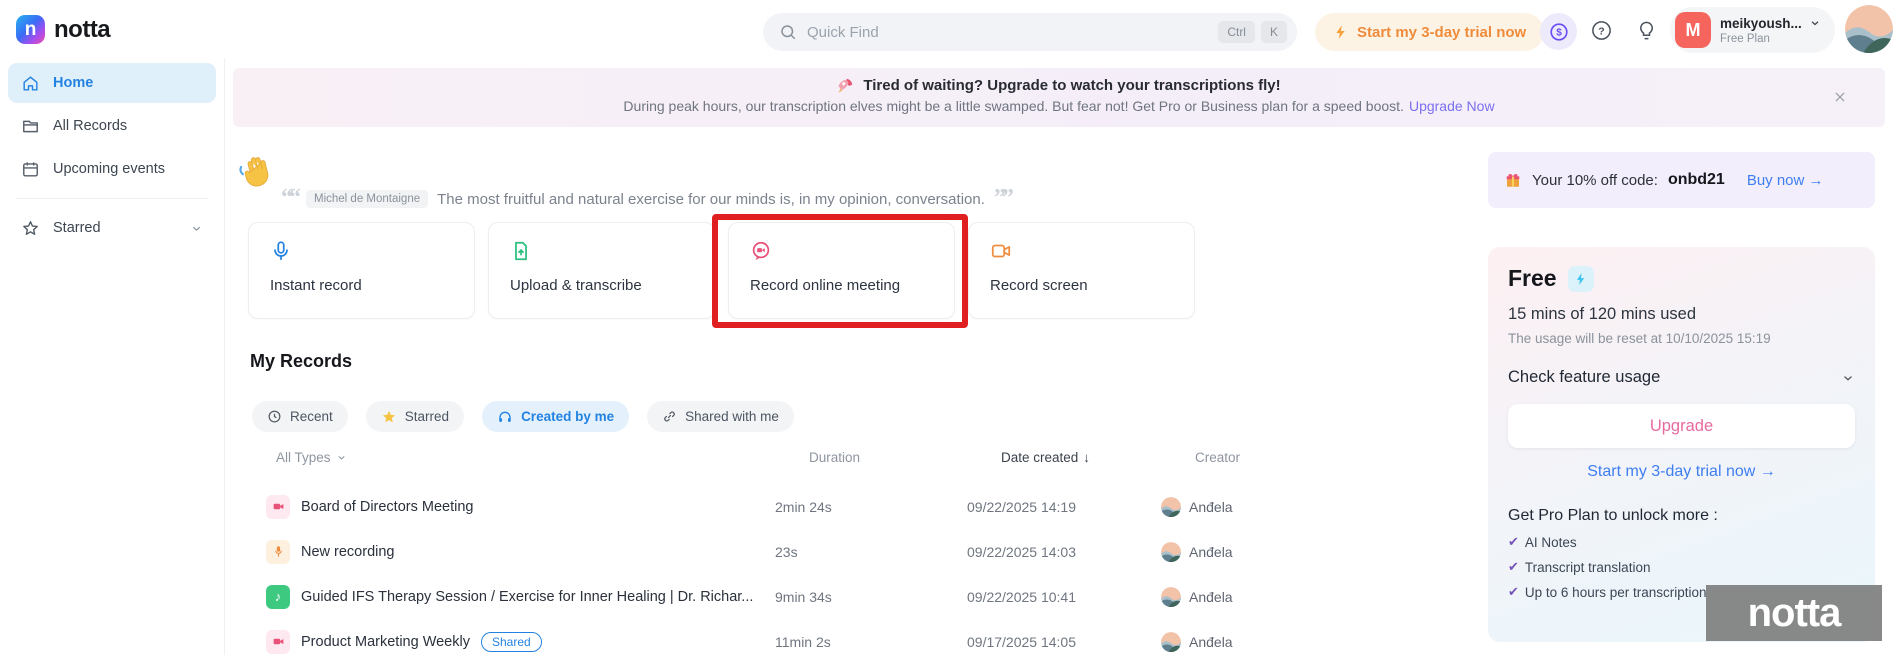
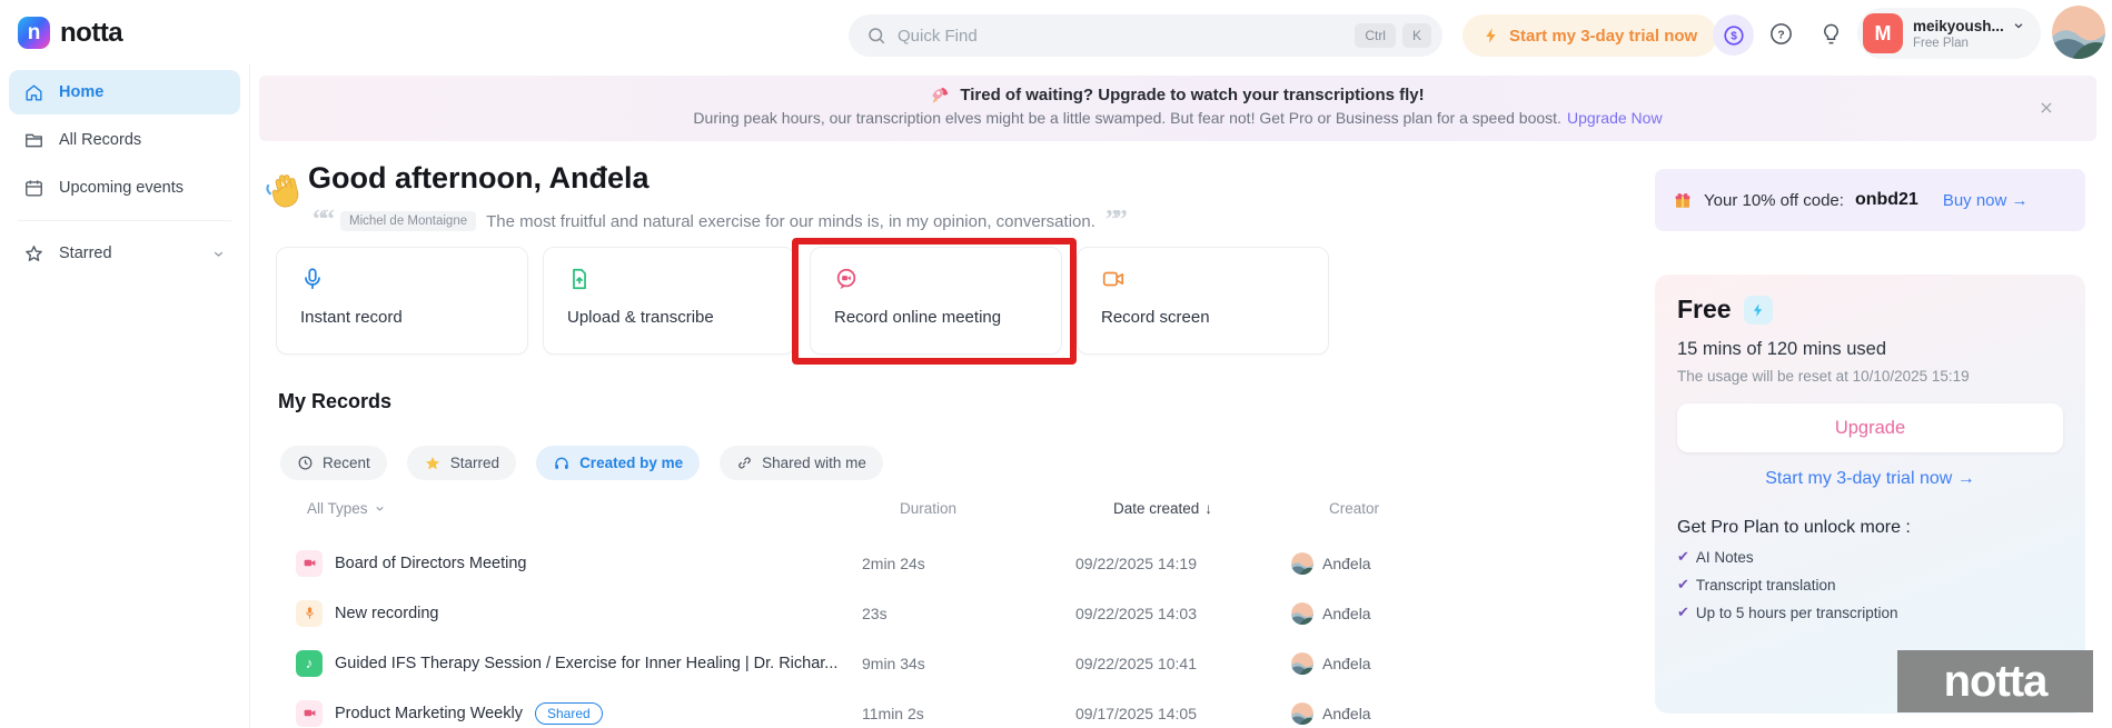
  n
  notta
  Quick Find
  Ctrl
  K
  Start my 3-day trial now
  $
  ?
  M
  meikyoush...
  Free Plan
  Home
  All Records
  Upcoming events
  Starred
  Tired of waiting? Upgrade to watch your transcriptions fly!
  During peak hours, our transcription elves might be a little swamped. But fear not! Get Pro or Business plan for a speed boost. Upgrade Now
+ Good afternoon, Anđela
  ““
  Michel de Montaigne
  The most fruitful and natural exercise for our minds is, in my opinion, conversation.
  ””
  Instant record
  Upload & transcribe
  Record online meeting
  Record screen
  My Records
  Recent
  Starred
  Created by me
  Shared with me
  All Types
  Duration
  Date created
  ↓
  Creator
  Board of Directors Meeting
  2min 24s
  09/22/2025 14:19
  Anđela
  New recording
  23s
  09/22/2025 14:03
  Anđela
  ♪
  Guided IFS Therapy Session / Exercise for Inner Healing | Dr. Richar...
  9min 34s
  09/22/2025 10:41
  Anđela
  Product Marketing Weekly
  Shared
  11min 2s
  09/17/2025 14:05
  Anđela
  Your 10% off code:
  onbd21
  Buy now →
  Free
  15 mins of 120 mins used
  The usage will be reset at 10/10/2025 15:19
- Check feature usage
  Upgrade
  Start my 3-day trial now →
  Get Pro Plan to unlock more :
  AI Notes
  Transcript translation
- Up to 6 hours per transcription
+ Up to 5 hours per transcription
  notta
